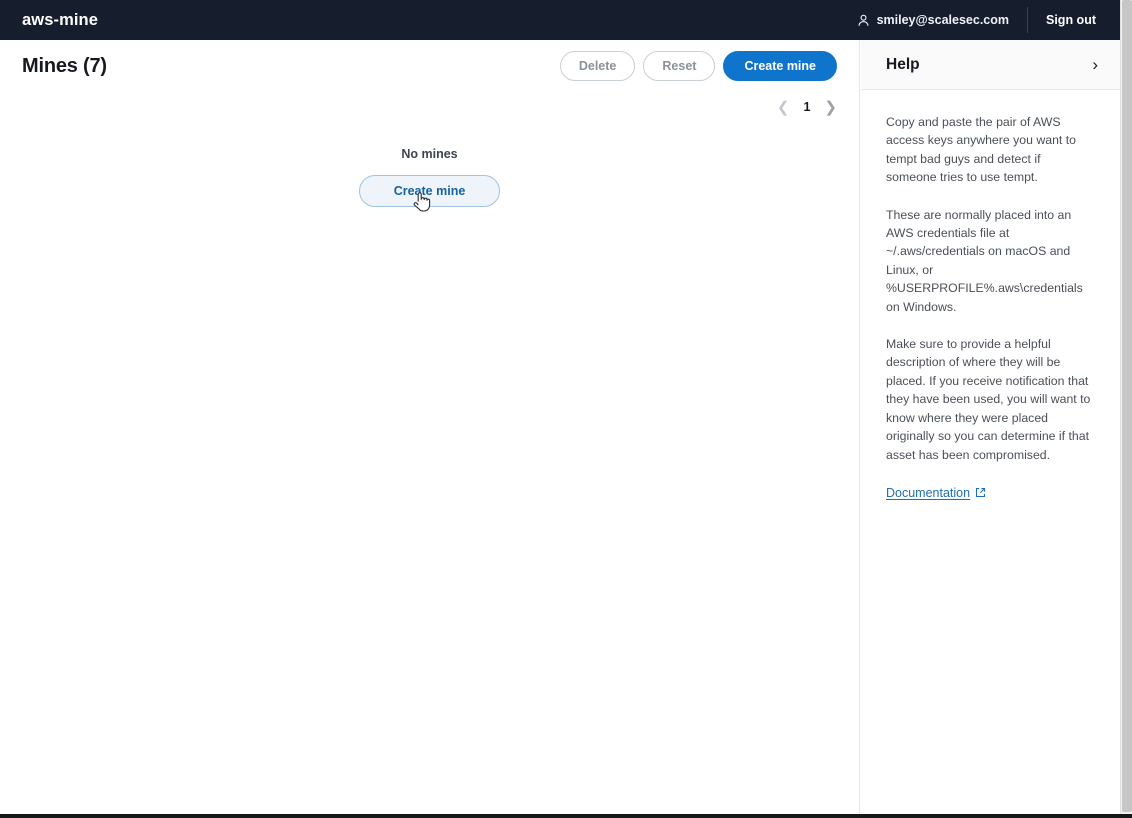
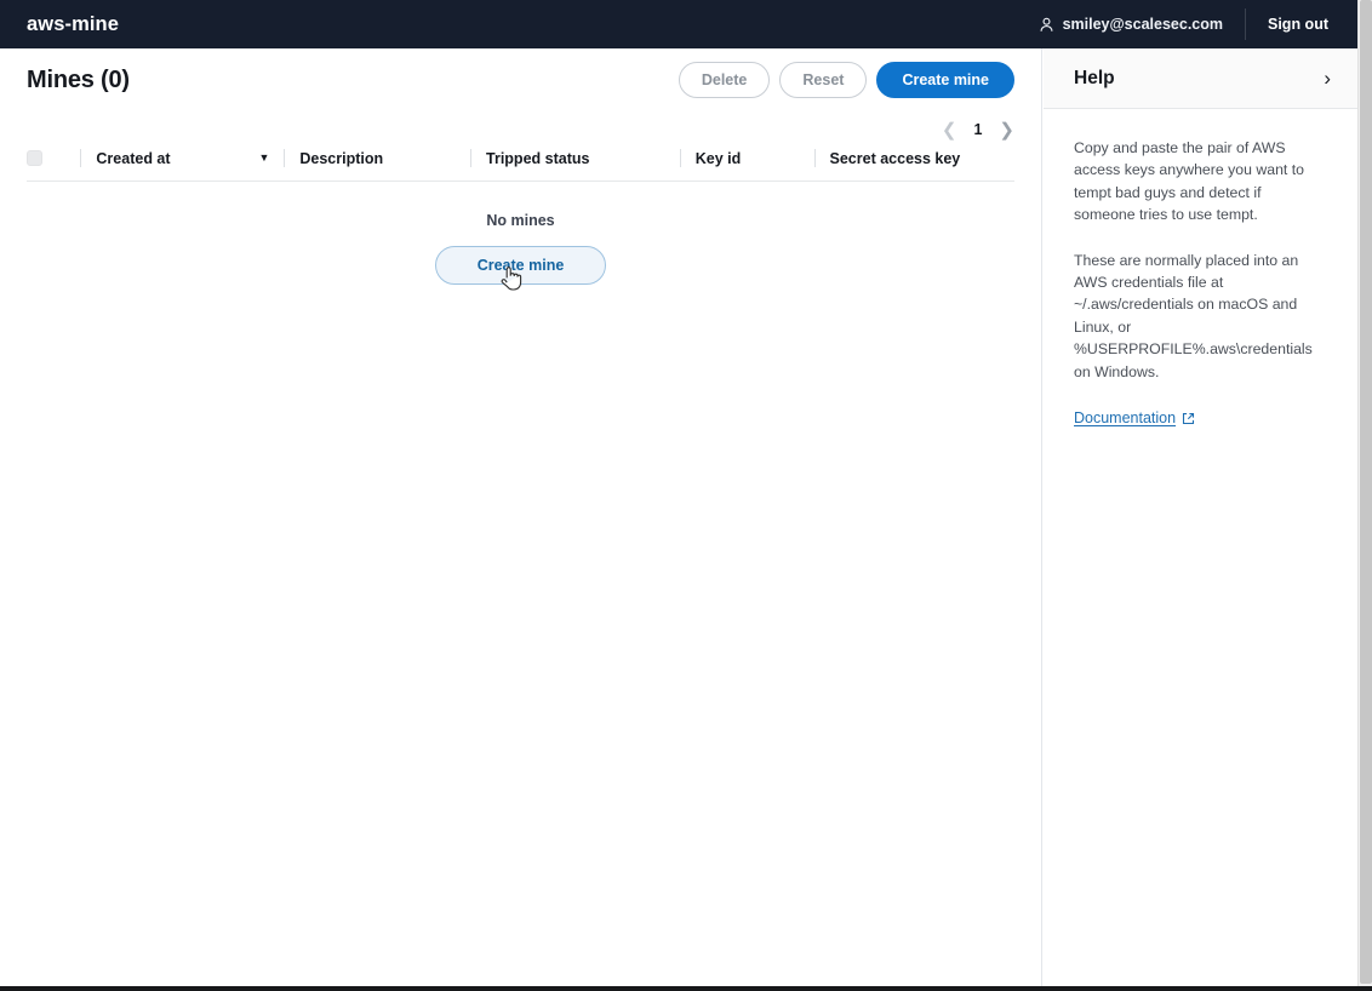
  aws-mine
  smiley@scalesec.com
  Sign out
- Mines (7)
+ Mines (0)
  Delete
  Reset
  Create mine
  ❮
  1
  ❯
+ Created at
+ ▼
+ Description
+ Tripped status
+ Key id
+ Secret access key
  No mines
  Create mine
  Help
  ›
  Copy and paste the pair of AWS access keys anywhere you want to tempt bad guys and detect if someone tries to use tempt.
  These are normally placed into an AWS credentials file at ~/.aws/credentials on macOS and Linux, or %USERPROFILE%.aws\credentials on Windows.
- Make sure to provide a helpful description of where they will be placed. If you receive notification that they have been used, you will want to know where they were placed originally so you can determine if that asset has been compromised.
  Documentation
